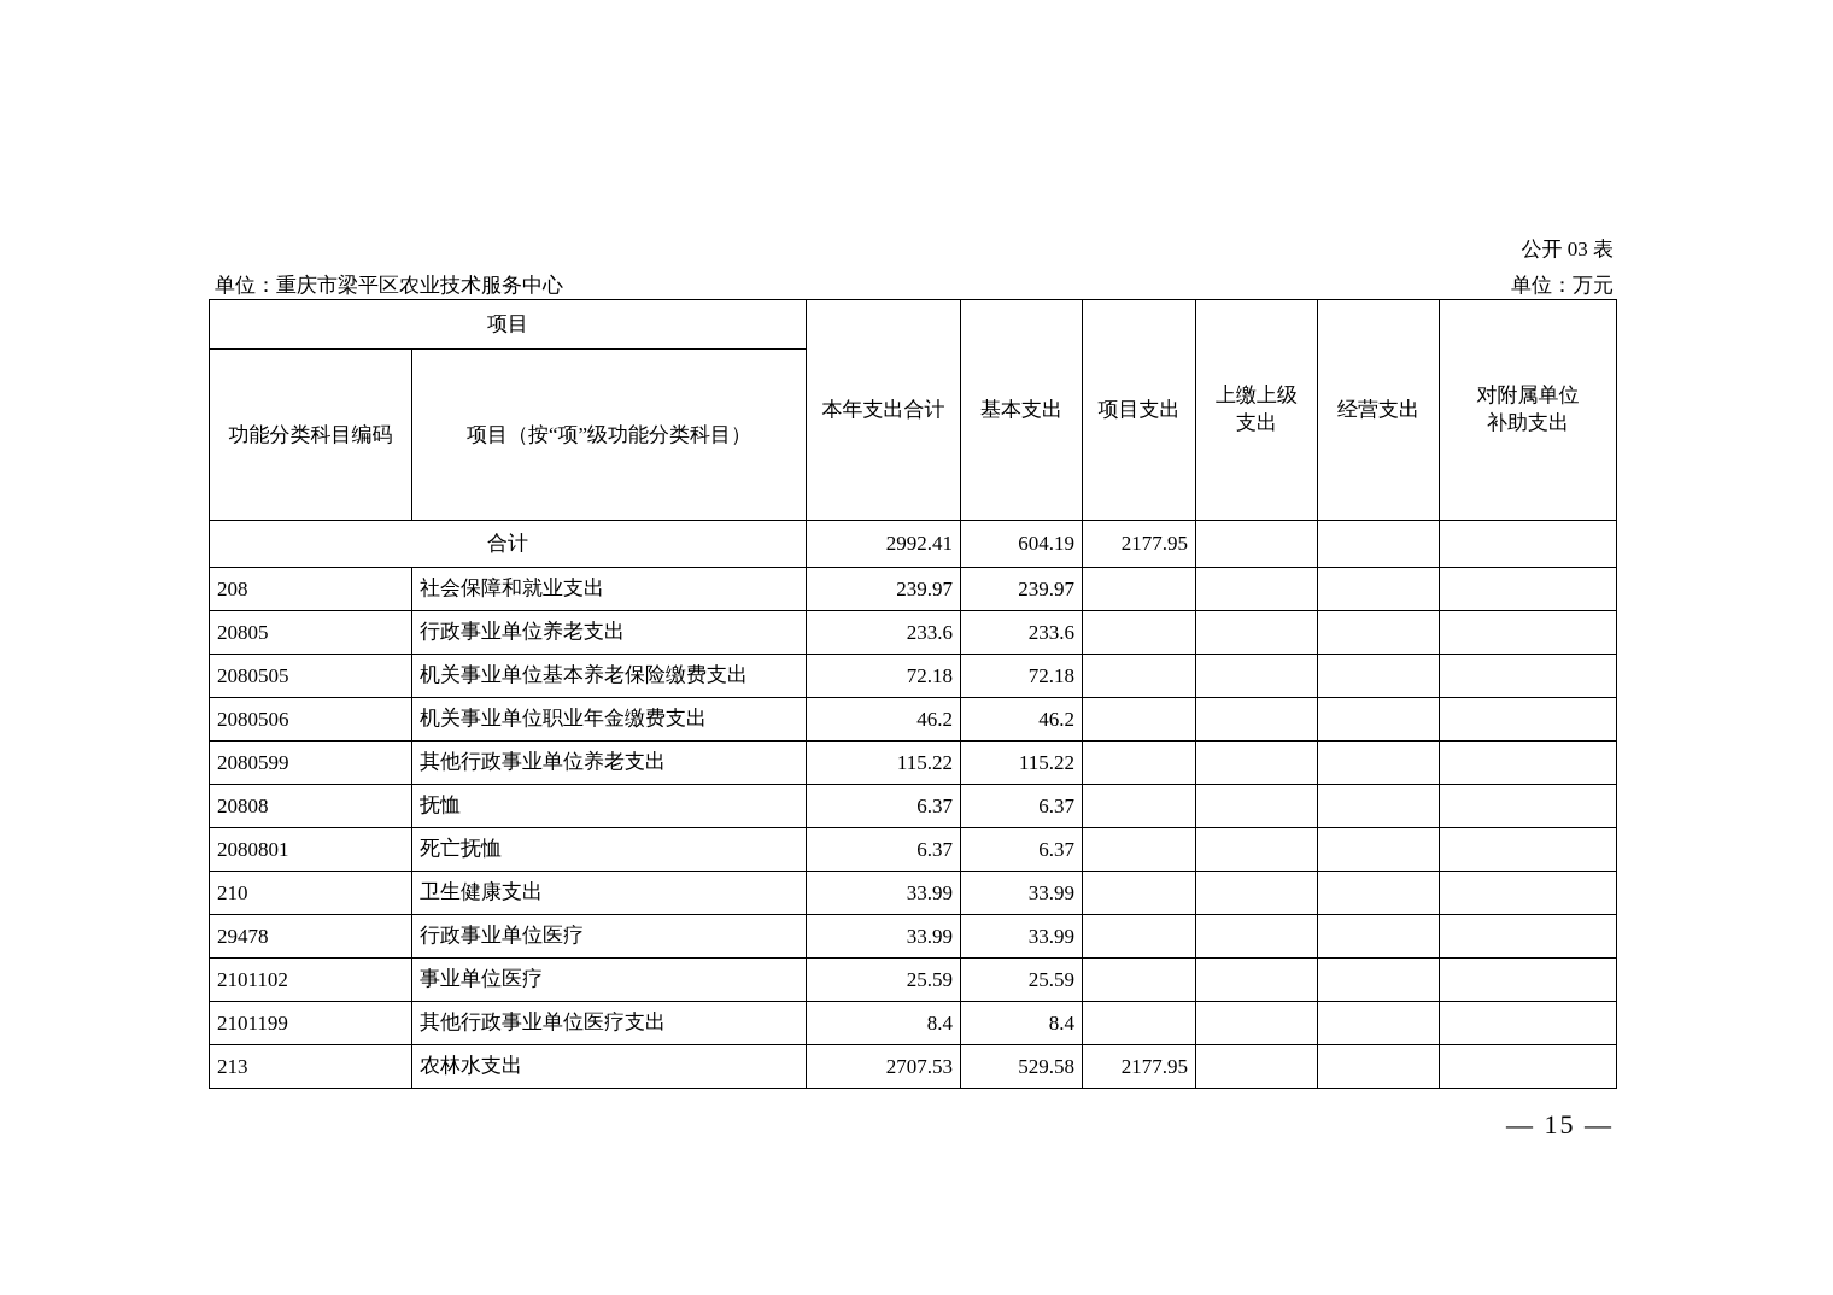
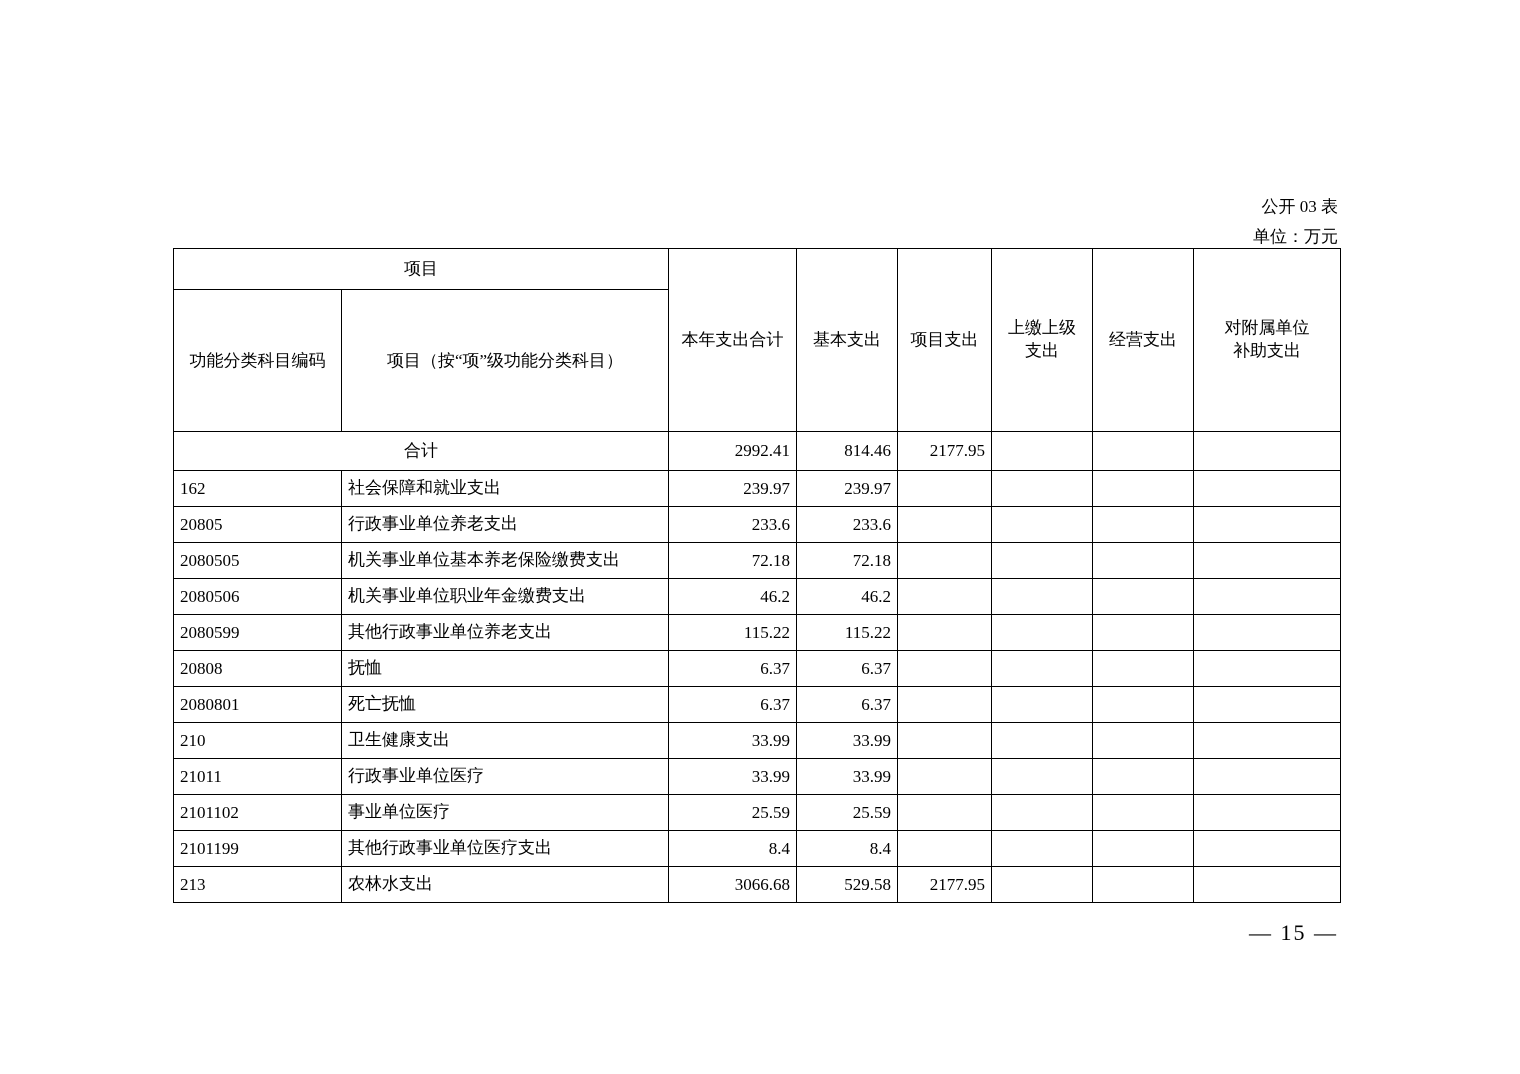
  公开 03 表
- 单位：重庆市梁平区农业技术服务中心
  单位：万元
  项目	本年支出合计	基本支出	项目支出	上缴上级 支出	经营支出	对附属单位 补助支出
  功能分类科目编码	项目（按“项”级功能分类科目）
- 合计	2992.41	604.19	2177.95
+ 合计	2992.41	814.46	2177.95
- 208	社会保障和就业支出	239.97	239.97
+ 162	社会保障和就业支出	239.97	239.97
  20805	行政事业单位养老支出	233.6	233.6
  2080505	机关事业单位基本养老保险缴费支出	72.18	72.18
  2080506	机关事业单位职业年金缴费支出	46.2	46.2
  2080599	其他行政事业单位养老支出	115.22	115.22
  20808	抚恤	6.37	6.37
  2080801	死亡抚恤	6.37	6.37
  210	卫生健康支出	33.99	33.99
- 29478	行政事业单位医疗	33.99	33.99
+ 21011	行政事业单位医疗	33.99	33.99
  2101102	事业单位医疗	25.59	25.59
  2101199	其他行政事业单位医疗支出	8.4	8.4
- 213	农林水支出	2707.53	529.58	2177.95
+ 213	农林水支出	3066.68	529.58	2177.95
  — 15 —
